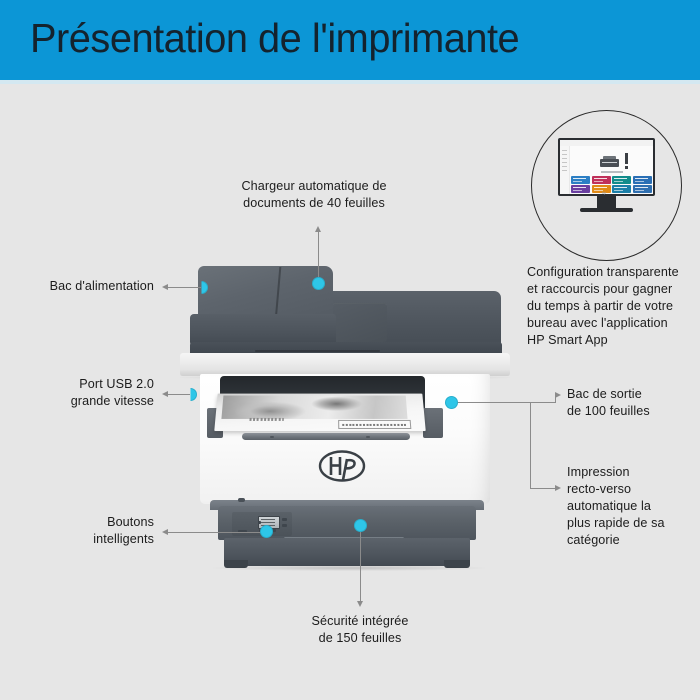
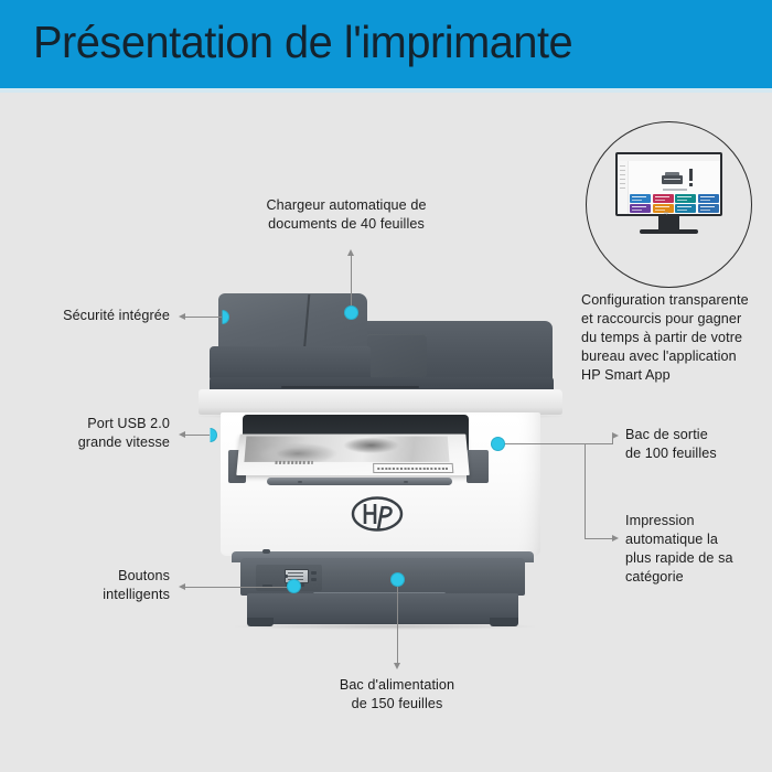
  Présentation de l'imprimante
  Chargeur automatique de
  documents de 40 feuilles
- Bac d'alimentation
+ Sécurité intégrée
  Port USB 2.0
  grande vitesse
  Boutons
  intelligents
  Configuration transparente
  et raccourcis pour gagner
  du temps à partir de votre
  bureau avec l'application
  HP Smart App
  Bac de sortie
  de 100 feuilles
  Impression
- recto-verso
  automatique la
  plus rapide de sa
  catégorie
- Sécurité intégrée
+ Bac d'alimentation
  de 150 feuilles
